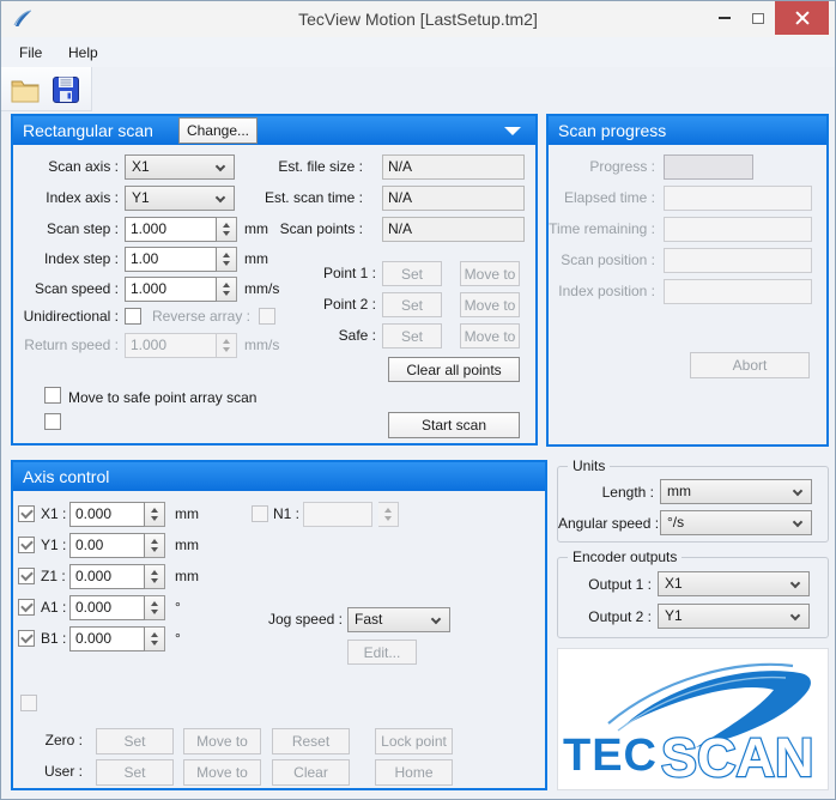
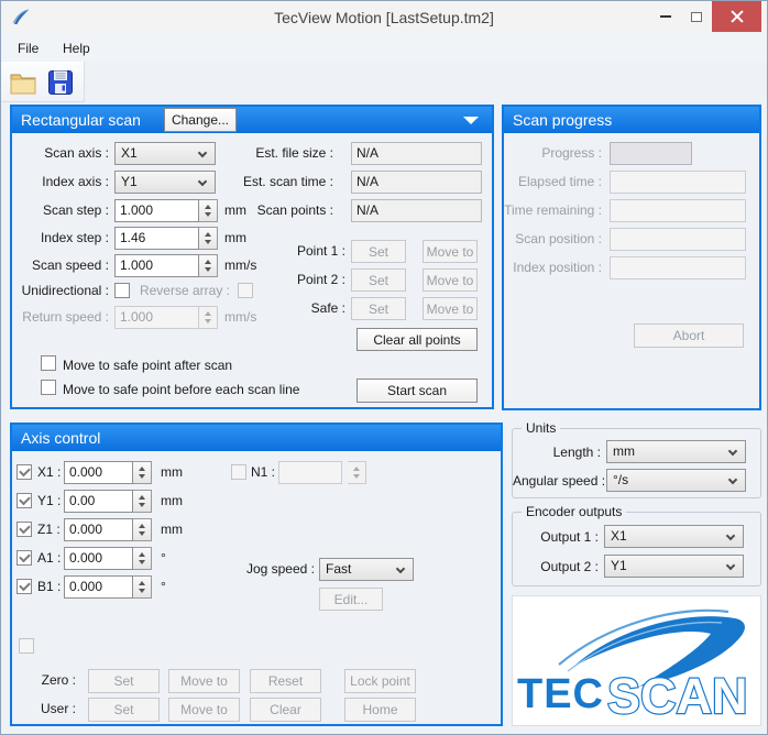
  TecView Motion [LastSetup.tm2]
  File
  Help
  Rectangular scan
  Change...
  Scan axis :
  X1
  Index axis :
  Y1
  Scan step :
  1.000
  mm
  Index step :
- 1.00
+ 1.46
  mm
  Scan speed :
  1.000
  mm/s
  Unidirectional :
  Reverse array :
  Return speed :
  1.000
  mm/s
  Est. file size :
  N/A
  Est. scan time :
  N/A
  Scan points :
  N/A
  Point 1 :
  Set
  Move to
  Point 2 :
  Set
  Move to
  Safe :
  Set
  Move to
  Clear all points
- Move to safe point array scan
+ Move to safe point after scan
+ Move to safe point before each scan line
  Start scan
  Scan progress
  Progress :
  Elapsed time :
  Time remaining :
  Scan position :
  Index position :
  Abort
  Axis control
  X1 :
  0.000
  mm
  Y1 :
  0.00
  mm
  Z1 :
  0.000
  mm
  A1 :
  0.000
  °
  B1 :
  0.000
  °
  N1 :
  Jog speed :
  Fast
  Edit...
  Zero :
  Set
  Move to
  Reset
  Lock point
  User :
  Set
  Move to
  Clear
  Home
  Units
  Length :
  mm
  Angular speed :
  °/s
  Encoder outputs
  Output 1 :
  X1
  Output 2 :
  Y1
  TEC
  SCAN
